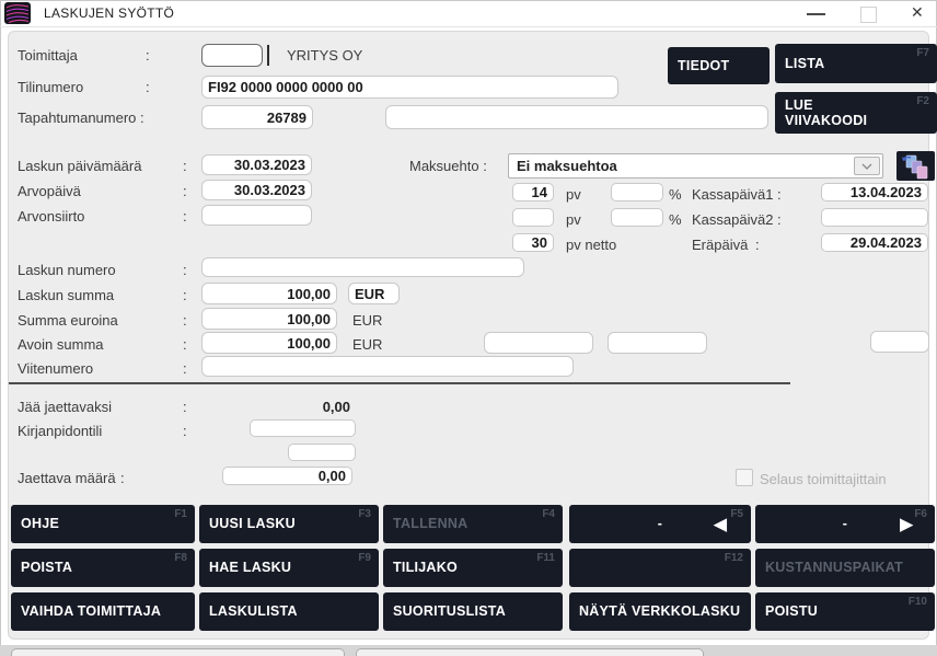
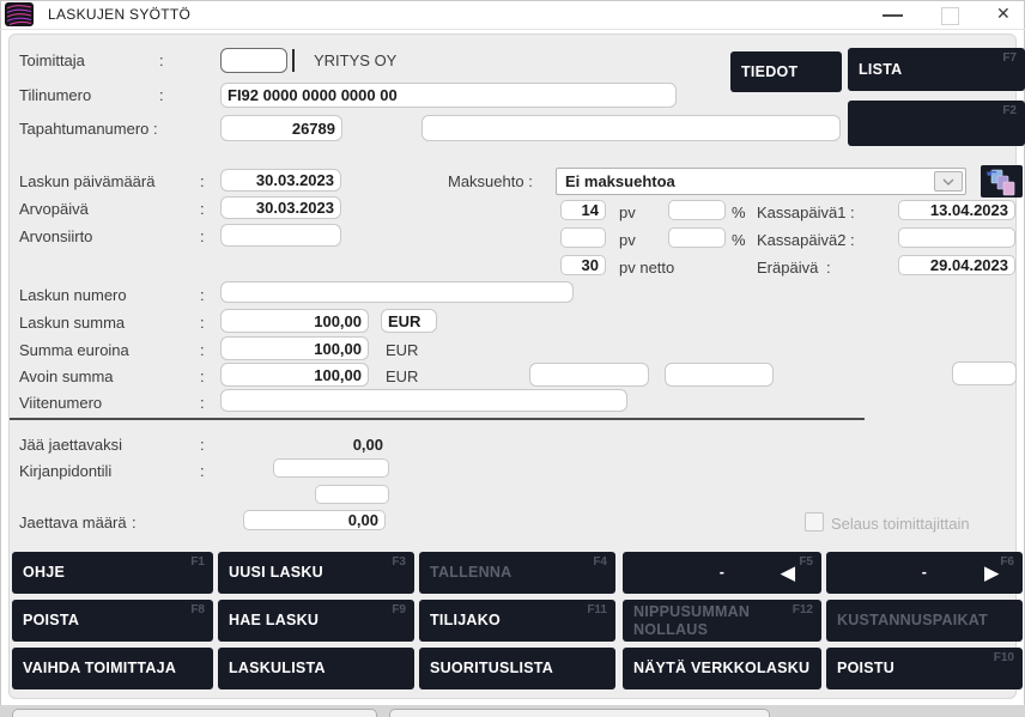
  LASKUJEN SYÖTTÖ
  ✕
  Toimittaja
  :
  YRITYS OY
  Tilinumero
  :
  FI92 0000 0000 0000 00
  Tapahtumanumero :
  26789
  TIEDOT
  LISTA
  F7
- LUE VIIVAKOODI
  F2
  Laskun päivämäärä
  :
  30.03.2023
  Arvopäivä
  :
  30.03.2023
  Arvonsiirto
  :
  Maksuehto :
  Ei maksuehtoa
  14
  pv
  %
  Kassapäivä1 :
  13.04.2023
  pv
  %
  Kassapäivä2 :
  30
  pv netto
  Eräpäivä
  :
  29.04.2023
  Laskun numero
  :
  Laskun summa
  :
  100,00
  EUR
  Summa euroina
  :
  100,00
  EUR
  Avoin summa
  :
  100,00
  EUR
  Viitenumero
  :
  Jää jaettavaksi
  :
  0,00
  Kirjanpidontili
  :
  Jaettava määrä
  :
  0,00
  Selaus toimittajittain
  OHJE
  F1
  UUSI LASKU
  F3
  TALLENNA
  F4
  -
  ◀
  F5
  -
  ▶
  F6
  POISTA
  F8
  HAE LASKU
  F9
  TILIJAKO
  F11
+ NIPPUSUMMAN NOLLAUS
  F12
  KUSTANNUSPAIKAT
  VAIHDA TOIMITTAJA
  LASKULISTA
  SUORITUSLISTA
  NÄYTÄ VERKKOLASKU
  POISTU
  F10
